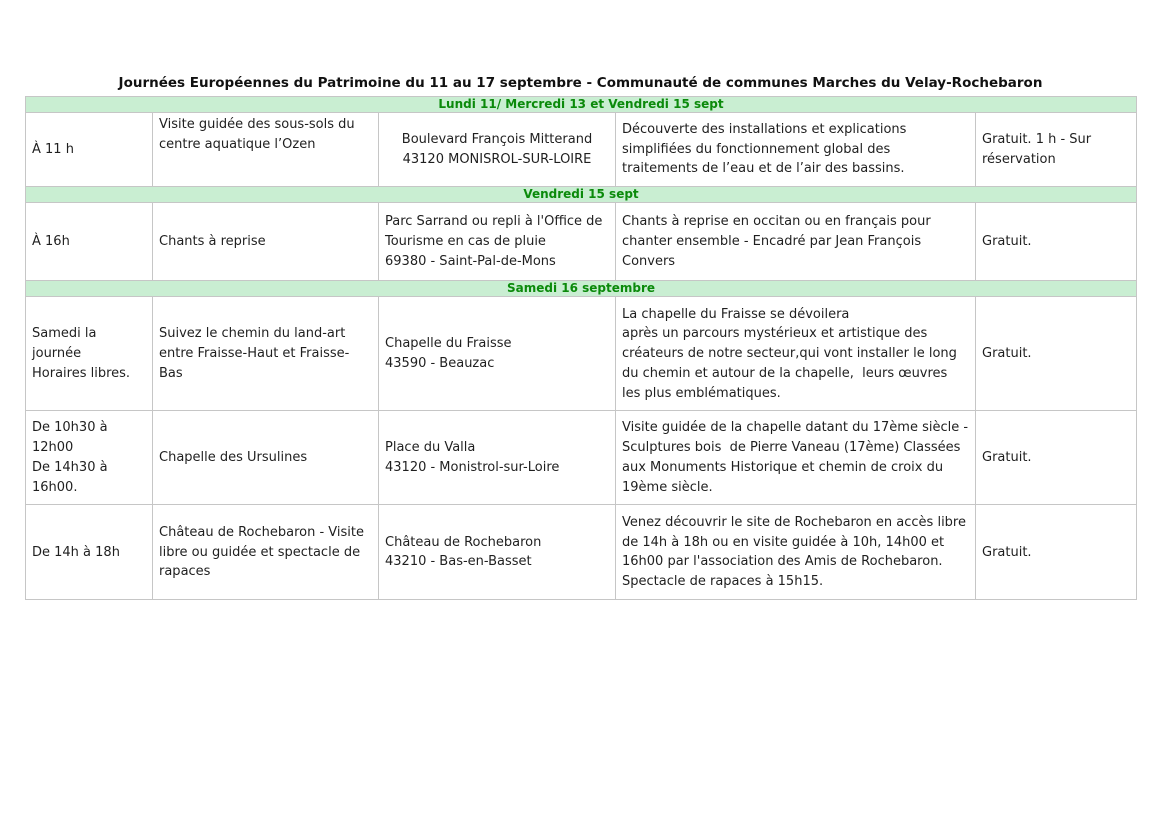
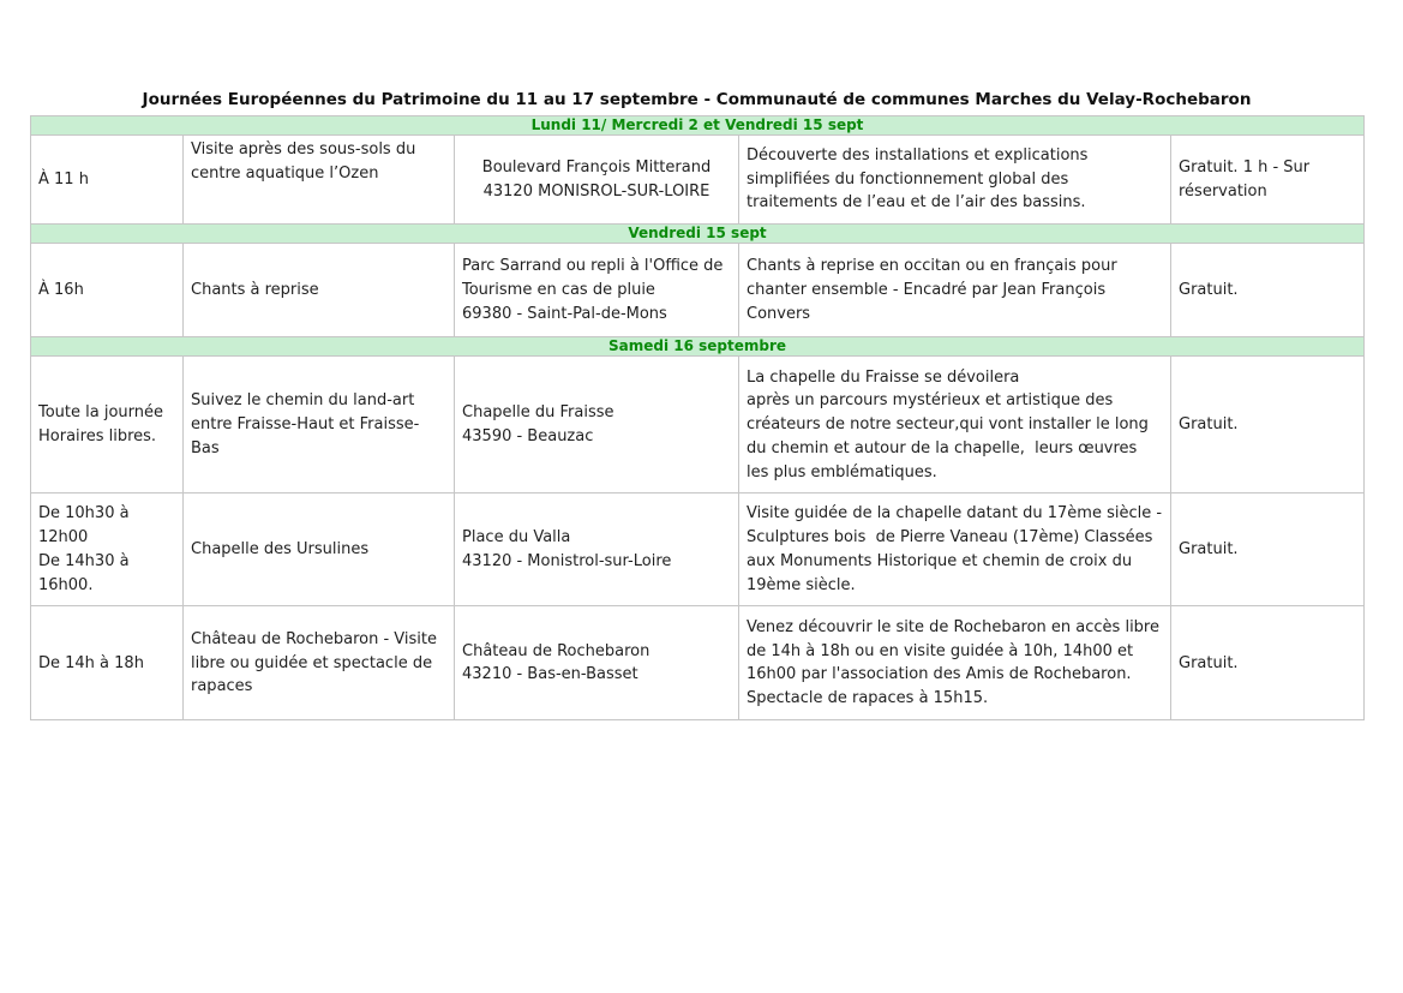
  Journées Européennes du Patrimoine du 11 au 17 septembre - Communauté de communes Marches du Velay-Rochebaron
- Lundi 11/ Mercredi 13 et Vendredi 15 sept
+ Lundi 11/ Mercredi 2 et Vendredi 15 sept
- À 11 h	Visite guidée des sous-sols du centre aquatique l’Ozen	Boulevard François Mitterand 43120 MONISROL-SUR-LOIRE	Découverte des installations et explications simplifiées du fonctionnement global des traitements de l’eau et de l’air des bassins.	Gratuit. 1 h - Sur réservation
+ À 11 h	Visite après des sous-sols du centre aquatique l’Ozen	Boulevard François Mitterand 43120 MONISROL-SUR-LOIRE	Découverte des installations et explications simplifiées du fonctionnement global des traitements de l’eau et de l’air des bassins.	Gratuit. 1 h - Sur réservation
  Vendredi 15 sept
  À 16h	Chants à reprise	Parc Sarrand ou repli à l'Office de Tourisme en cas de pluie 69380 - Saint-Pal-de-Mons	Chants à reprise en occitan ou en français pour chanter ensemble - Encadré par Jean François Convers	Gratuit.
  Samedi 16 septembre
- Samedi la journée Horaires libres.	Suivez le chemin du land-art entre Fraisse-Haut et Fraisse-Bas	Chapelle du Fraisse 43590 - Beauzac	La chapelle du Fraisse se dévoilera après un parcours mystérieux et artistique des créateurs de notre secteur,qui vont installer le long du chemin et autour de la chapelle, leurs œuvres les plus emblématiques.	Gratuit.
+ Toute la journée Horaires libres.	Suivez le chemin du land-art entre Fraisse-Haut et Fraisse-Bas	Chapelle du Fraisse 43590 - Beauzac	La chapelle du Fraisse se dévoilera après un parcours mystérieux et artistique des créateurs de notre secteur,qui vont installer le long du chemin et autour de la chapelle, leurs œuvres les plus emblématiques.	Gratuit.
  De 10h30 à 12h00 De 14h30 à 16h00.	Chapelle des Ursulines	Place du Valla 43120 - Monistrol-sur-Loire	Visite guidée de la chapelle datant du 17ème siècle - Sculptures bois de Pierre Vaneau (17ème) Classées aux Monuments Historique et chemin de croix du 19ème siècle.	Gratuit.
  De 14h à 18h	Château de Rochebaron - Visite libre ou guidée et spectacle de rapaces	Château de Rochebaron 43210 - Bas-en-Basset	Venez découvrir le site de Rochebaron en accès libre de 14h à 18h ou en visite guidée à 10h, 14h00 et 16h00 par l'association des Amis de Rochebaron. Spectacle de rapaces à 15h15.	Gratuit.
